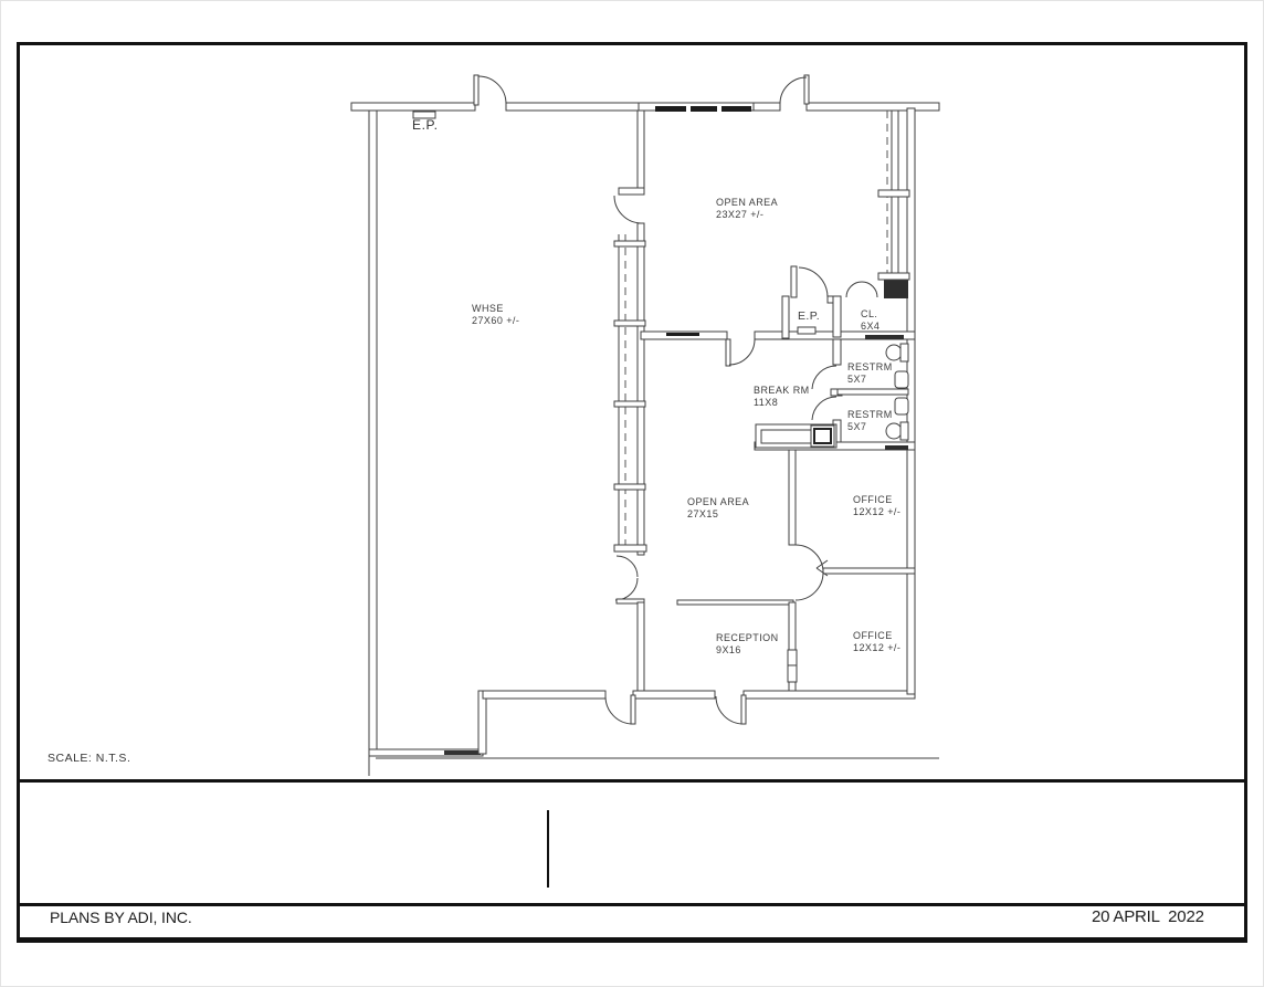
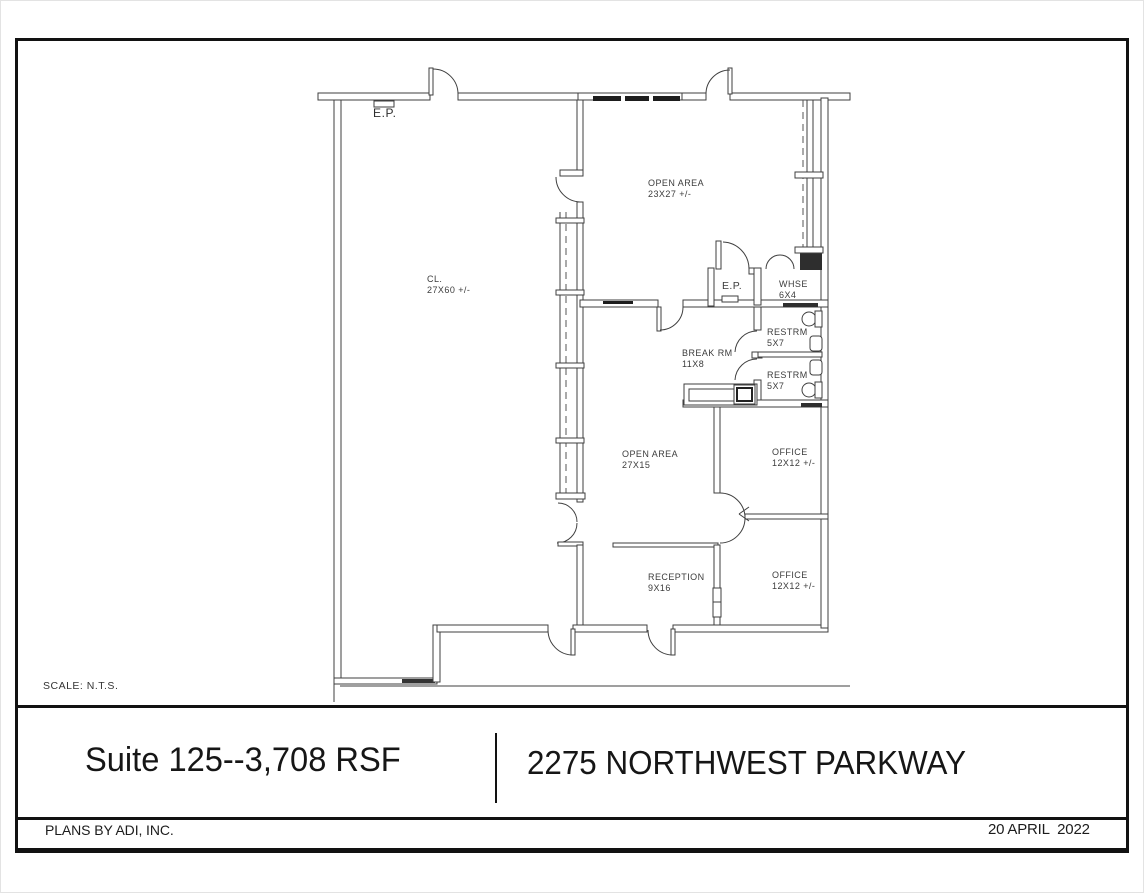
  E.P.
  OPEN AREA
  23X27 +/-
- WHSE
+ CL.
  27X60 +/-
  E.P.
- CL.
+ WHSE
  6X4
  RESTRM
  5X7
  RESTRM
  5X7
  BREAK RM
  11X8
  OPEN AREA
  27X15
  OFFICE
  12X12 +/-
  OFFICE
  12X12 +/-
  RECEPTION
  9X16
  SCALE: N.T.S.
+ Suite 125--3,708 RSF
+ 2275 NORTHWEST PARKWAY
  PLANS BY ADI, INC.
  20 APRIL 2022
